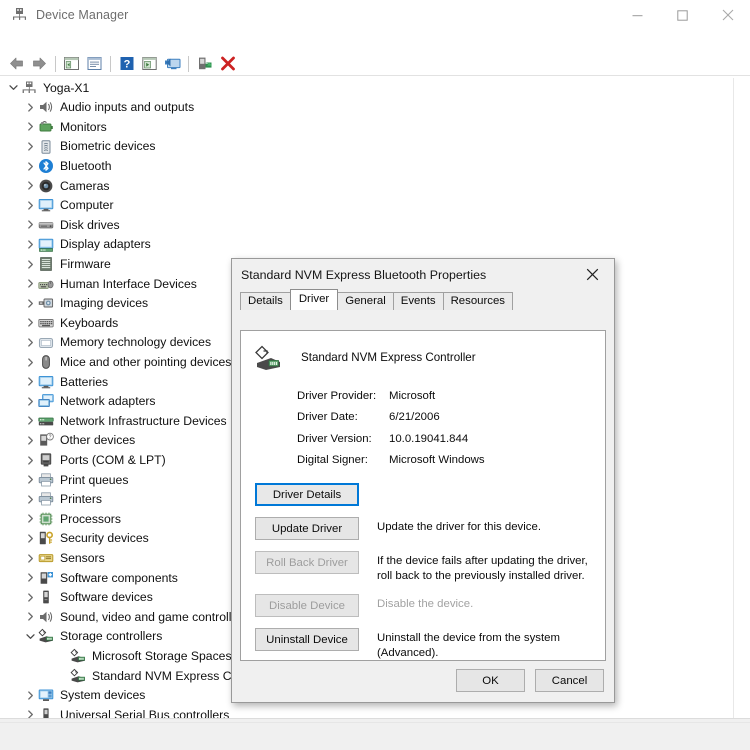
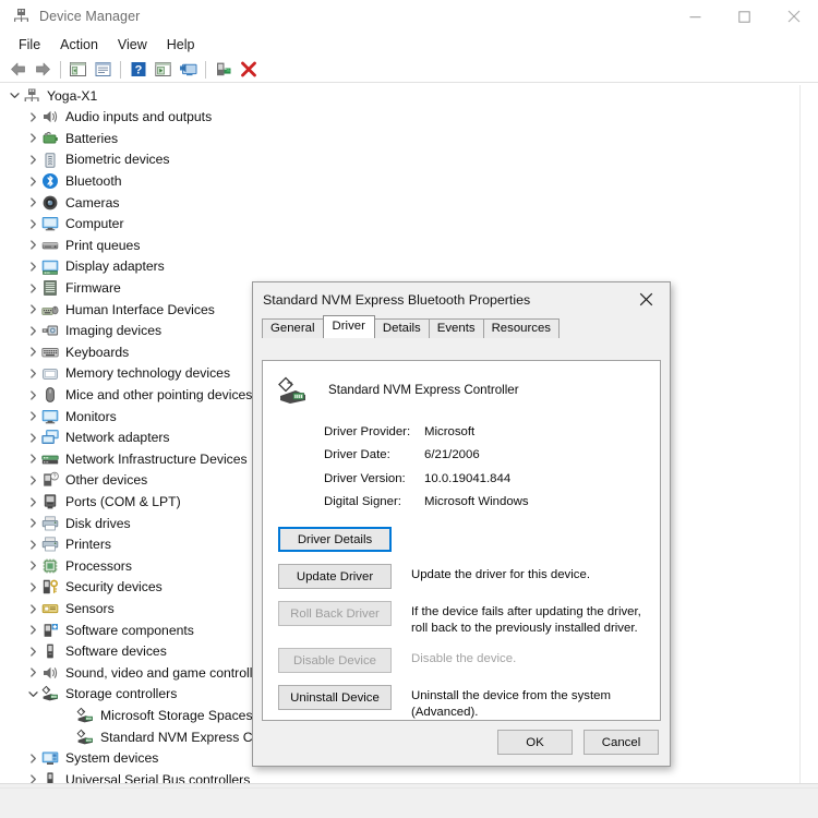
  Device Manager
+ File
+ Action
+ View
+ Help
  ?
  Yoga-X1
  Audio inputs and outputs
- Monitors
+ Batteries
  Biometric devices
  Bluetooth
  Cameras
  Computer
- Disk drives
+ Print queues
  Display adapters
  Firmware
  Human Interface Devices
  Imaging devices
  Keyboards
  Memory technology devices
  Mice and other pointing devices
- Batteries
+ Monitors
  Network adapters
  Network Infrastructure Devices
  Other devices
  Ports (COM & LPT)
- Print queues
+ Disk drives
  Printers
  Processors
  Security devices
  Sensors
  Software components
  Software devices
  Sound, video and game control
  Storage controllers
  System devices
  Universal Serial Bus controllers
  Standard NVM Express Bluetooth Properties
- Details
+ General
  Driver
- General
+ Details
  Events
  Resources
  Standard NVM Express Controller
  Driver Provider:
  Microsoft
  Driver Date:
  6/21/2006
  Driver Version:
  10.0.19041.844
  Digital Signer:
  Microsoft Windows
  Driver Details
  Update Driver
  Update the driver for this device.
  Roll Back Driver
  If the device fails after updating the driver, roll back to the previously installed driver.
  Disable Device
  Disable the device.
  Uninstall Device
  Uninstall the device from the system (Advanced).
  OK
  Cancel
